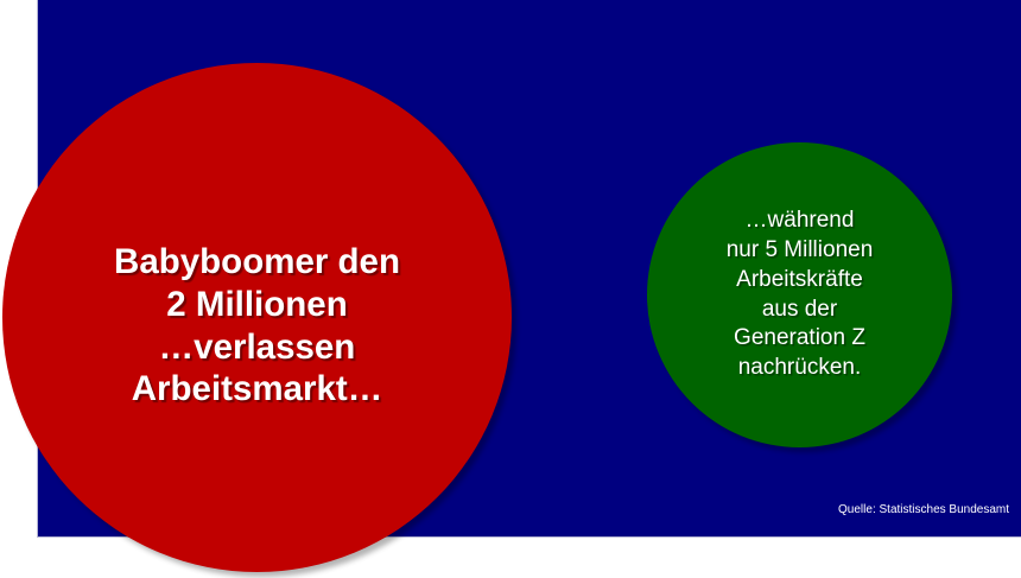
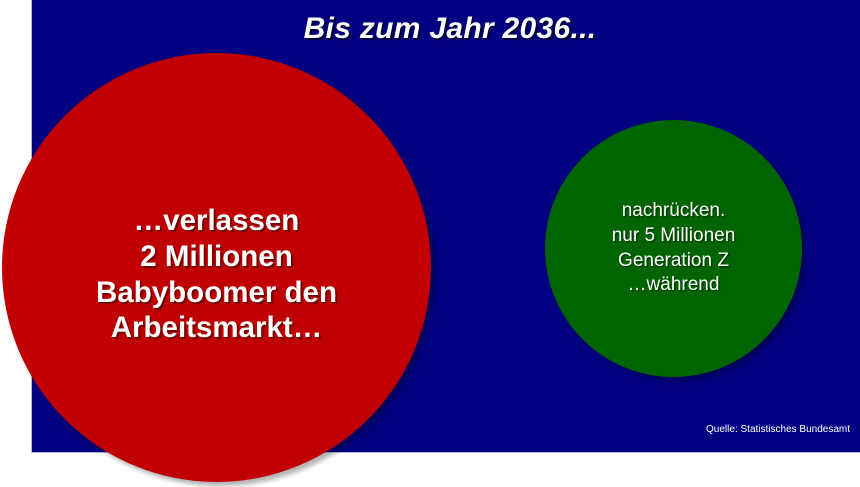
+ Bis zum Jahr 2036...
- Babyboomer den
+ …verlassen
  2 Millionen
- …verlassen
+ Babyboomer den
  Arbeitsmarkt…
- …während
+ nachrücken.
  nur 5 Millionen
- Arbeitskräfte
- aus der
  Generation Z
- nachrücken.
+ …während
  Quelle: Statistisches Bundesamt
